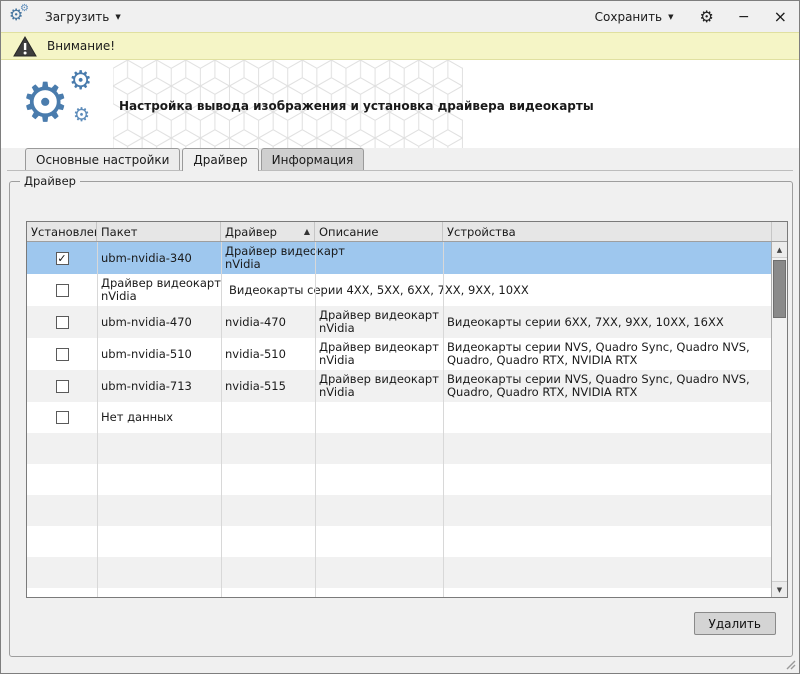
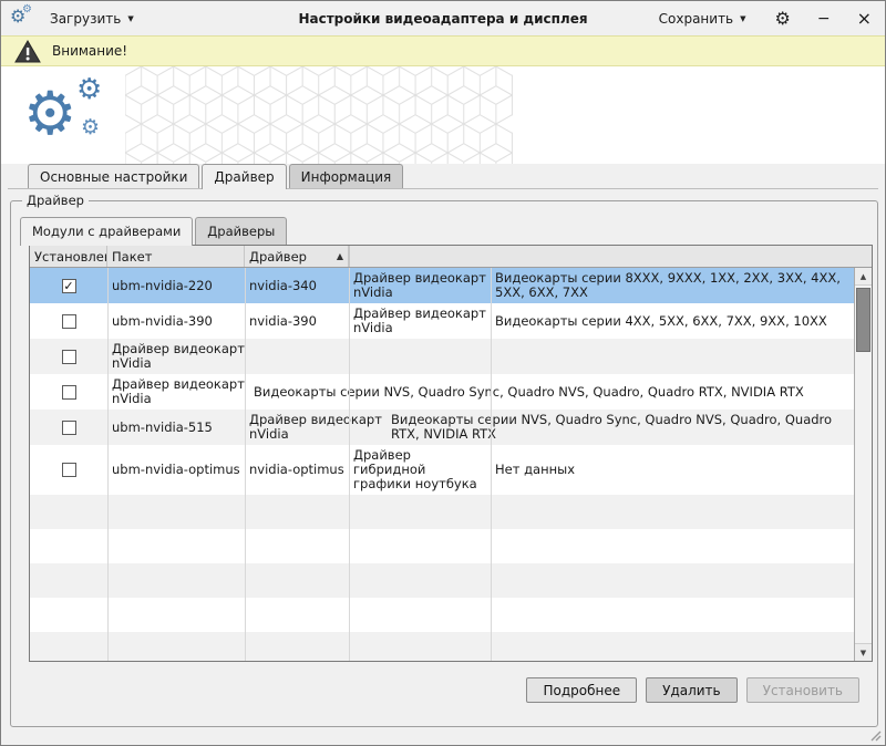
  ⚙
  ⚙
  Загрузить
  ▼
+ Настройки видеоадаптера и дисплея
  Сохранить
  ▼
  ⚙
  −
  ×
  Внимание!
  ⚙
  ⚙
  ⚙
- Настройка вывода изображения и установка драйвера видеокарты
  Основные настройки
  Драйвер
  Информация
  Драйвер
+ Модули с драйверами
+ Драйверы
  Установле
  Пакет
  Драйвер
  ▲
- Описание
- Устройства
  ✓
- ubm-nvidia-340
+ ubm-nvidia-220
+ nvidia-340
  Драйвер видеокарт nVidia
+ Видеокарты серии 8XXX, 9XXX, 1XX, 2XX, 3XX, 4XX, 5XX, 6XX, 7XX
+ ubm-nvidia-390
+ nvidia-390
  Драйвер видеокарт nVidia
  Видеокарты серии 4XX, 5XX, 6XX, 7XX, 9XX, 10XX
- ubm-nvidia-470
- nvidia-470
  Драйвер видеокарт nVidia
- Видеокарты серии 6XX, 7XX, 9XX, 10XX, 16XX
- ubm-nvidia-510
- nvidia-510
  Драйвер видеокарт nVidia
  Видеокарты серии NVS, Quadro Sync, Quadro NVS, Quadro, Quadro RTX, NVIDIA RTX
- ubm-nvidia-713
+ ubm-nvidia-515
- nvidia-515
  Драйвер видеокарт nVidia
  Видеокарты серии NVS, Quadro Sync, Quadro NVS, Quadro, Quadro RTX, NVIDIA RTX
+ ubm-nvidia-optimus
+ nvidia-optimus
+ Драйвер гибридной графики ноутбука
  Нет данных
  ▲
  ▼
+ Подробнее
  Удалить
+ Установить
